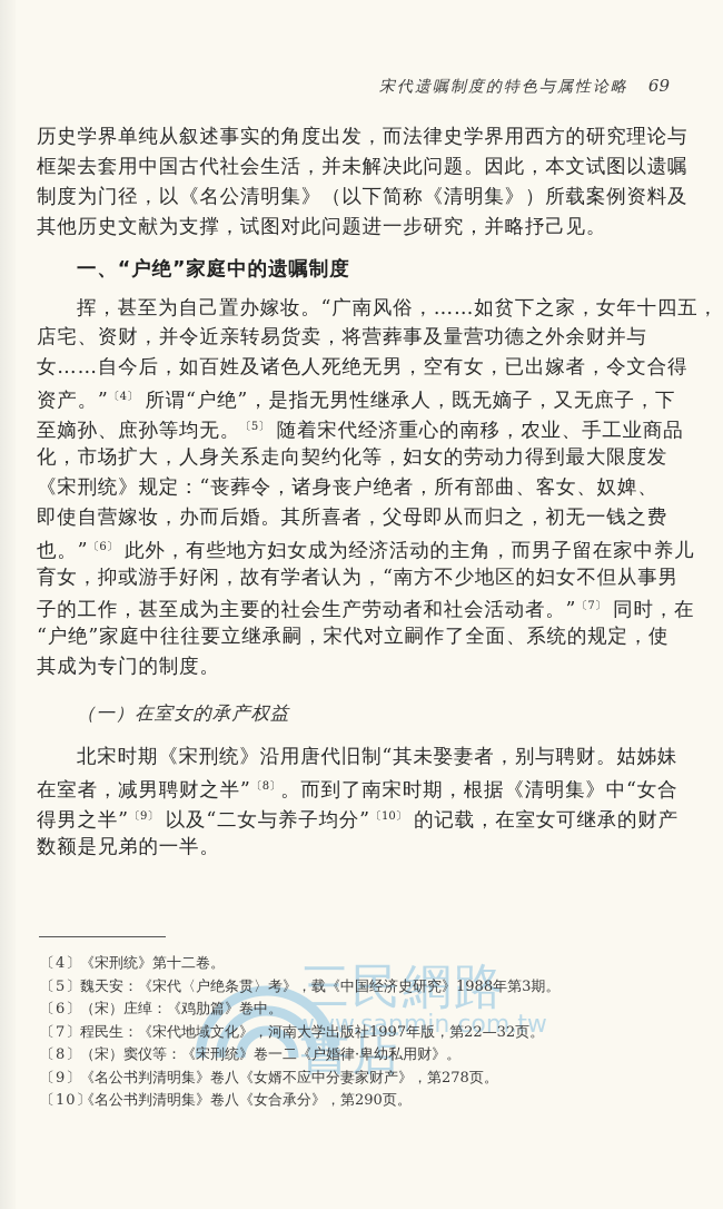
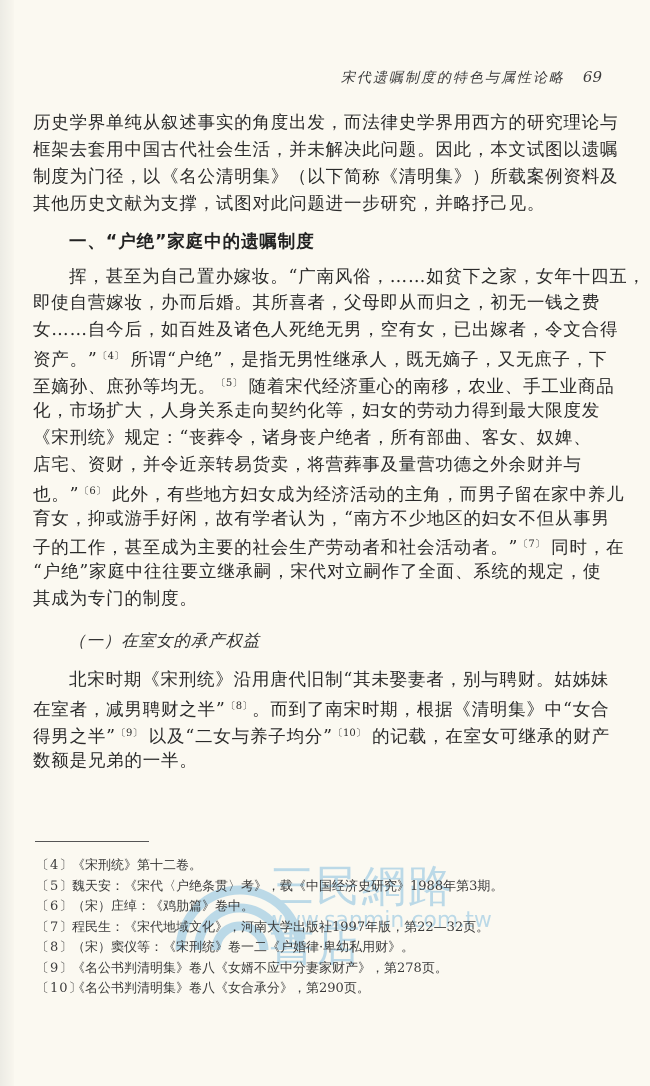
  宋代遗嘱制度的特色与属性论略
  69
  历史学界单纯从叙述事实的角度出发，而法律史学界用西方的研究理论与
  框架去套用中国古代社会生活，并未解决此问题。因此，本文试图以遗嘱
  制度为门径，以《名公清明集》（以下简称《清明集》）所载案例资料及
  其他历史文献为支撑，试图对此问题进一步研究，并略抒己见。
  一、“户绝”家庭中的遗嘱制度
  挥，甚至为自己置办嫁妆。“广南风俗，……如贫下之家，女年十四五，
- 店宅、资财，并令近亲转易货卖，将营葬事及量营功德之外余财并与
+ 即使自营嫁妆，办而后婚。其所喜者，父母即从而归之，初无一钱之费
  女……自今后，如百姓及诸色人死绝无男，空有女，已出嫁者，令文合得
  资产。”〔4〕 所谓“户绝”，是指无男性继承人，既无嫡子，又无庶子，下
  至嫡孙、庶孙等均无。〔5〕 随着宋代经济重心的南移，农业、手工业商品
  化，市场扩大，人身关系走向契约化等，妇女的劳动力得到最大限度发
  《宋刑统》规定：“丧葬令，诸身丧户绝者，所有部曲、客女、奴婢、
- 即使自营嫁妆，办而后婚。其所喜者，父母即从而归之，初无一钱之费
+ 店宅、资财，并令近亲转易货卖，将营葬事及量营功德之外余财并与
  也。”〔6〕 此外，有些地方妇女成为经济活动的主角，而男子留在家中养儿
  育女，抑或游手好闲，故有学者认为，“南方不少地区的妇女不但从事男
  子的工作，甚至成为主要的社会生产劳动者和社会活动者。”〔7〕 同时，在
  “户绝”家庭中往往要立继承嗣，宋代对立嗣作了全面、系统的规定，使
  其成为专门的制度。
  （一）在室女的承产权益
  北宋时期《宋刑统》沿用唐代旧制“其未娶妻者，别与聘财。姑姊妹
  在室者，减男聘财之半”〔8〕。而到了南宋时期，根据《清明集》中“女合
  得男之半”〔9〕 以及“二女与养子均分”〔10〕 的记载，在室女可继承的财产
  数额是兄弟的一半。
  三民網路書店
  www.sanmin.com.tw
  〔4〕
  《宋刑统》第十二卷。
  〔5〕
  魏天安：《宋代〈户绝条贯〉考》，载《中国经济史研究》1988年第3期。
  〔6〕
  （宋）庄绰：《鸡肋篇》卷中。
  〔7〕
  程民生：《宋代地域文化》，河南大学出版社1997年版，第22—32页。
  〔8〕
  （宋）窦仪等：《宋刑统》卷一二《户婚律·卑幼私用财》。
  〔9〕
  《名公书判清明集》卷八《女婿不应中分妻家财产》，第278页。
  〔10
  《名公书判清明集》卷八《女合承分》，第290页。
